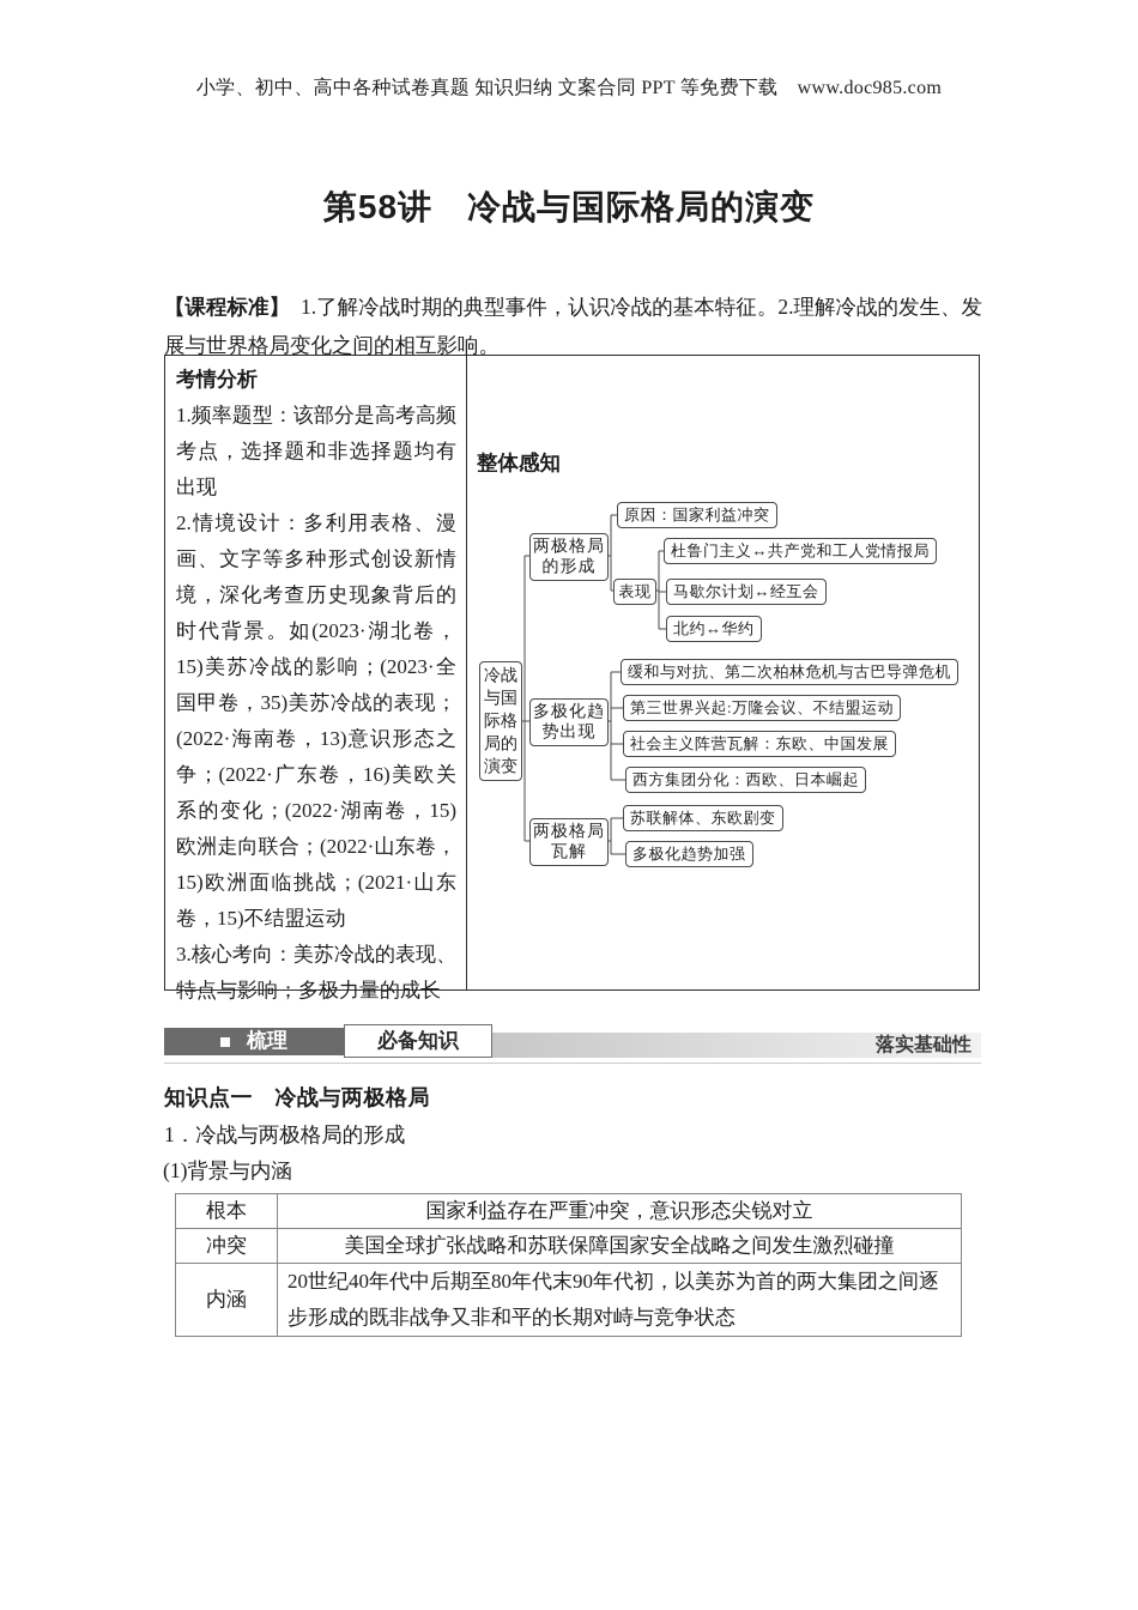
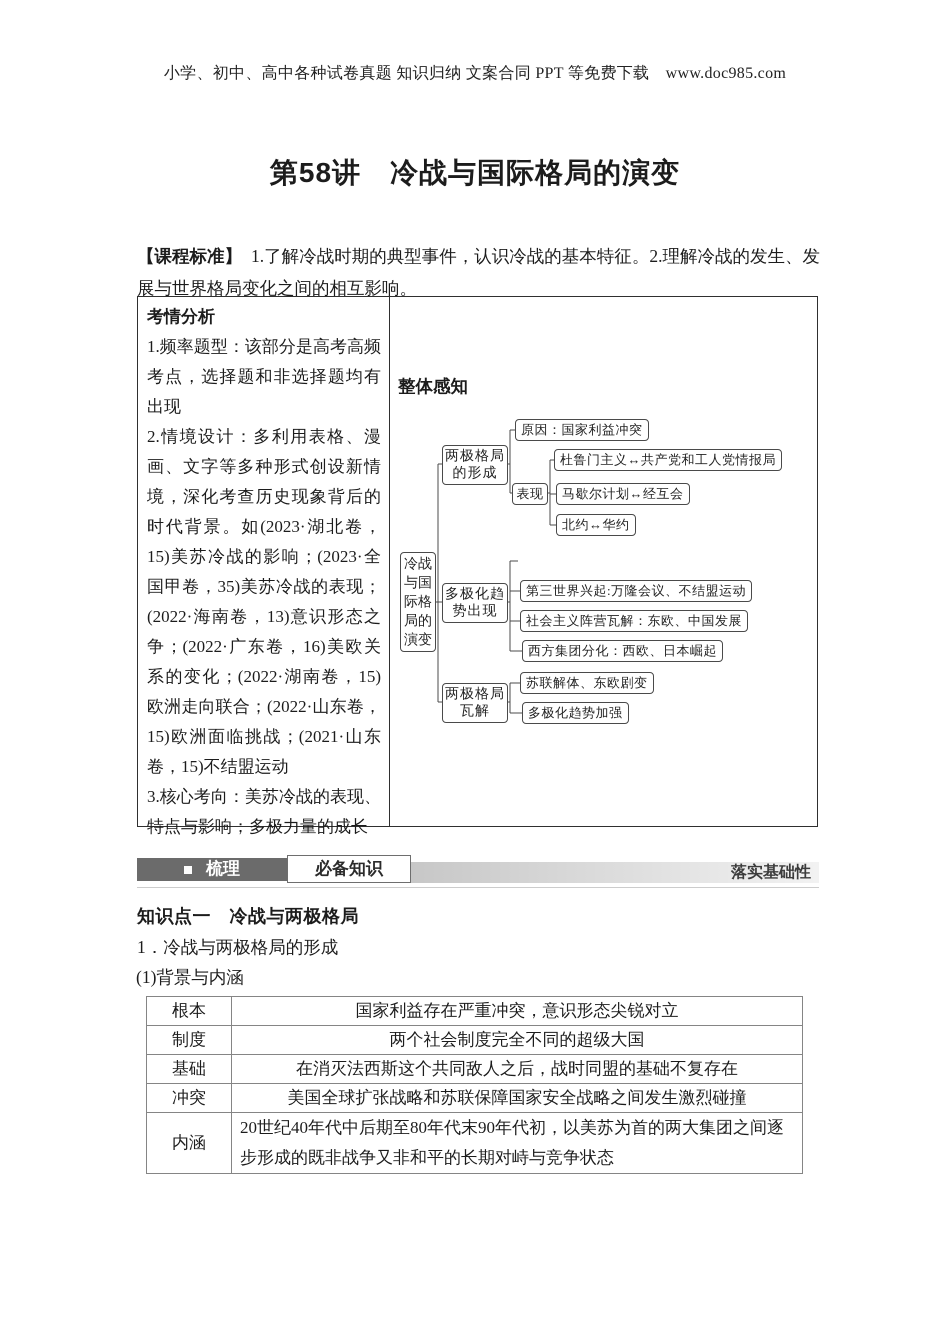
  小学、初中、高中各种试卷真题 知识归纳 文案合同 PPT 等免费下载 www.doc985.com
  第58讲 冷战与国际格局的演变
  【课程标准】 1.了解冷战时期的典型事件，认识冷战的基本特征。2.理解冷战的发生、发展与世界格局变化之间的相互影响。
  考情分析
  1.频率题型：该部分是高考高频考点，选择题和非选择题均有出现
  2.情境设计：多利用表格、漫画、文字等多种形式创设新情境，深化考查历史现象背后的时代背景。如(2023·湖北卷，15)美苏冷战的影响；(2023·全国甲卷，35)美苏冷战的表现；(2022·海南卷，13)意识形态之争；(2022·广东卷，16)美欧关系的变化；(2022·湖南卷，15)欧洲走向联合；(2022·山东卷，15)欧洲面临挑战；(2021·山东卷，15)不结盟运动
  3.核心考向：美苏冷战的表现、特点与影响；多极力量的成长
  整体感知
  冷战
  与国
  际格
  局的
  演变
  两极格局
  的形成
  原因：国家利益冲突
  表现
  杜鲁门主义↔共产党和工人党情报局
  马歇尔计划↔经互会
  北约↔华约
  多极化趋
  势出现
- 缓和与对抗、第二次柏林危机与古巴导弹危机
  第三世界兴起:万隆会议、不结盟运动
  社会主义阵营瓦解：东欧、中国发展
  西方集团分化：西欧、日本崛起
  两极格局
  瓦解
  苏联解体、东欧剧变
  多极化趋势加强
  梳理
  必备知识
  落实基础性
  知识点一 冷战与两极格局
  1．冷战与两极格局的形成
  (1)背景与内涵
  根本	国家利益存在严重冲突，意识形态尖锐对立
+ 制度	两个社会制度完全不同的超级大国
+ 基础	在消灭法西斯这个共同敌人之后，战时同盟的基础不复存在
  冲突	美国全球扩张战略和苏联保障国家安全战略之间发生激烈碰撞
  内涵	20世纪40年代中后期至80年代末90年代初，以美苏为首的两大集团之间逐步形成的既非战争又非和平的长期对峙与竞争状态
